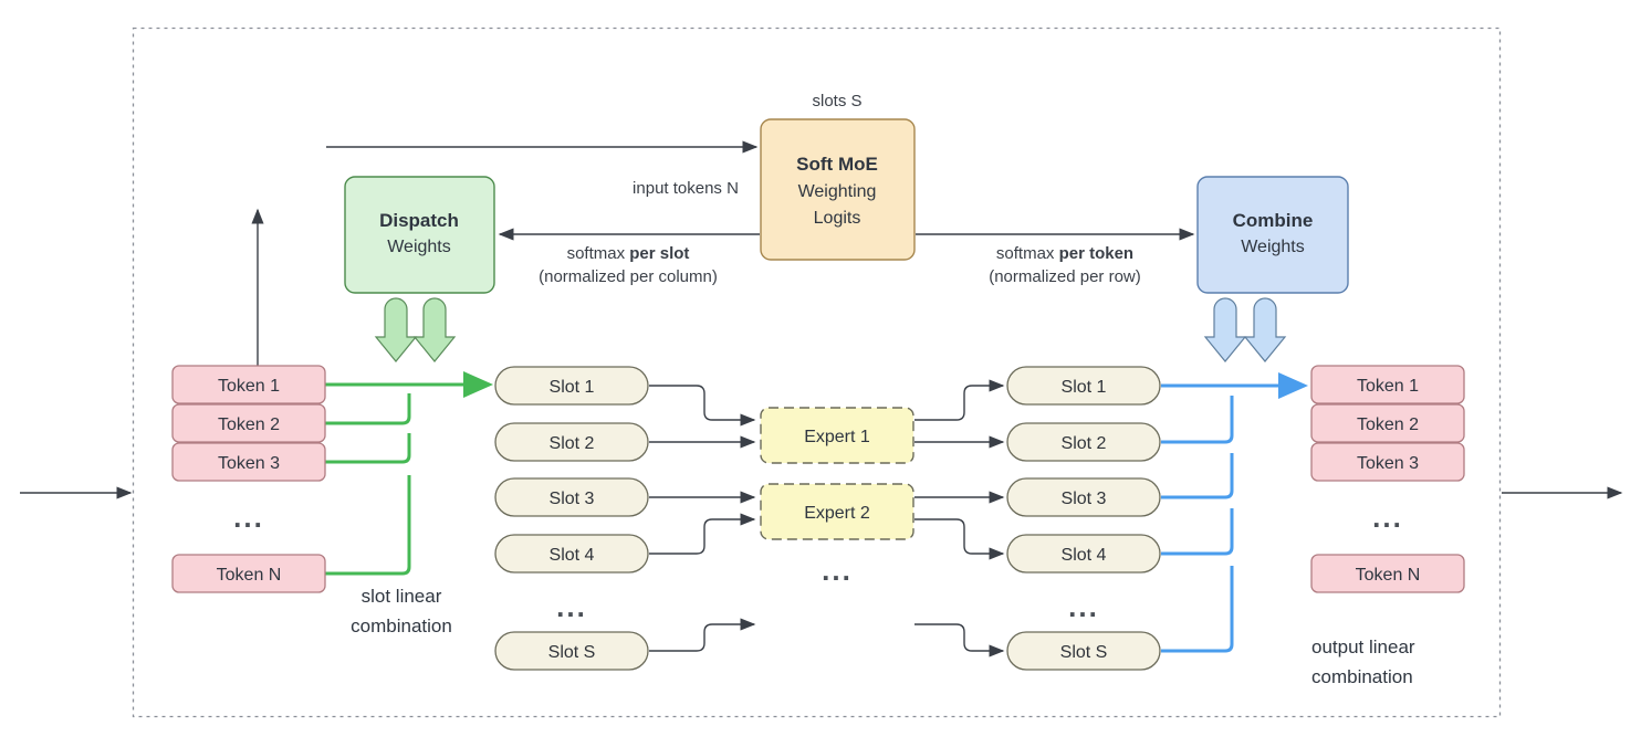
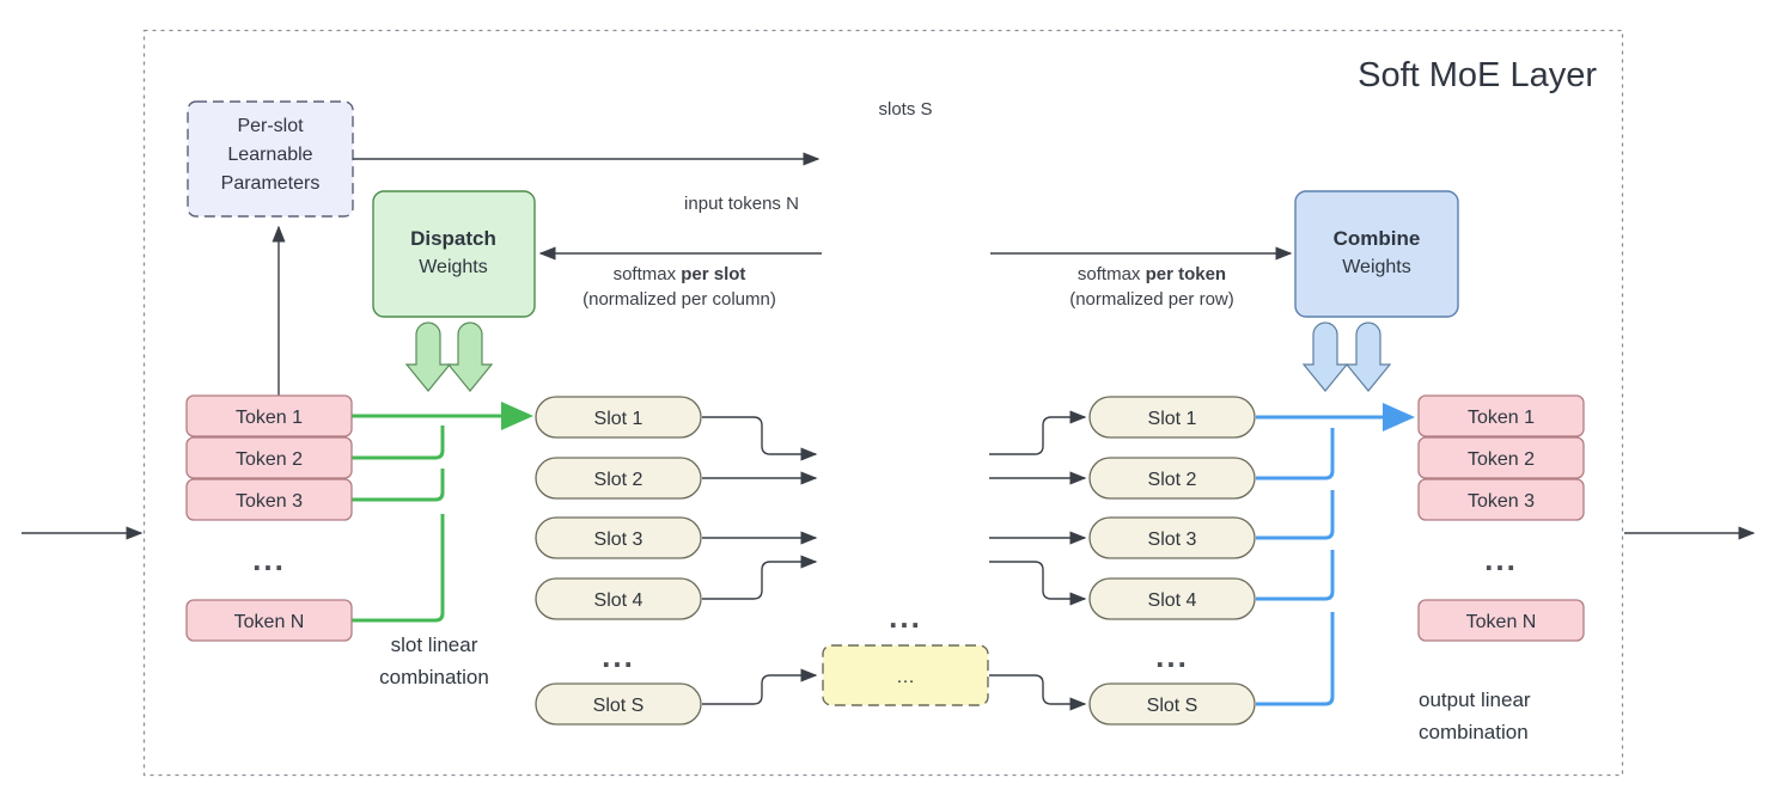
+ Soft MoE Layer
+ Per-slot
+ Learnable
+ Parameters
  Dispatch
  Weights
  slots S
- Soft MoE
- Weighting
- Logits
  input tokens N
  softmax per slot
  (normalized per column)
  softmax per token
  (normalized per row)
  Combine
  Weights
  slot linear
  combination
  Token 1
  Token 2
  Token 3
  ...
  Token N
  Slot 1
  Slot 2
  Slot 3
  Slot 4
  ...
  Slot S
- Expert 1
- Expert 2
  ...
+ …
  Slot 1
  Slot 2
  Slot 3
  Slot 4
  ...
  Slot S
  output linear
  combination
  Token 1
  Token 2
  Token 3
  ...
  Token N
